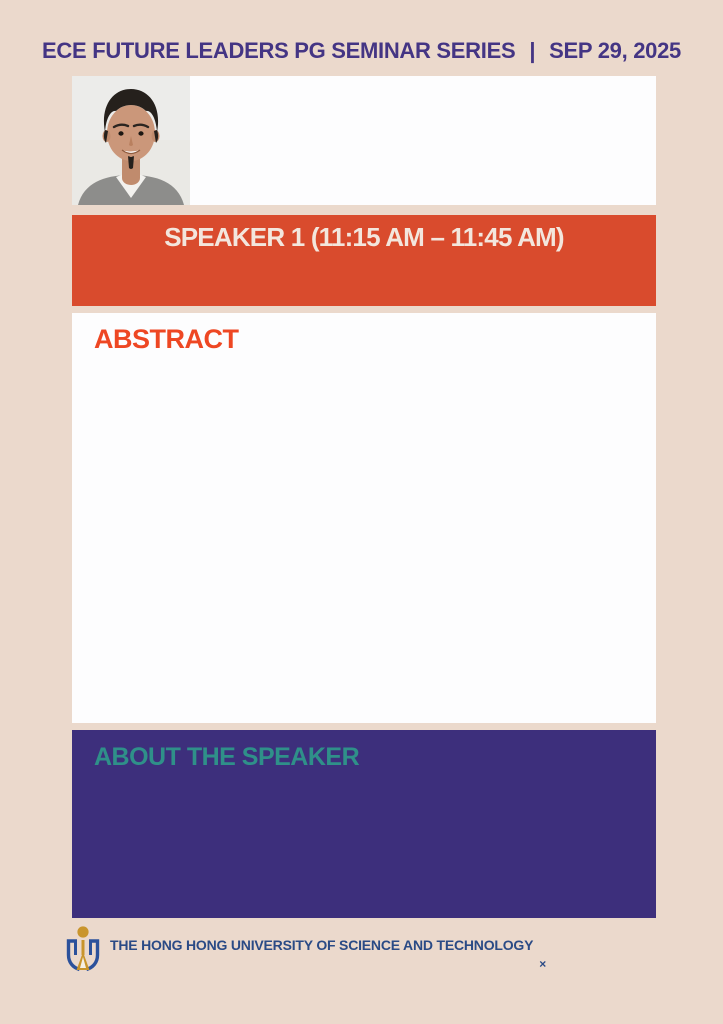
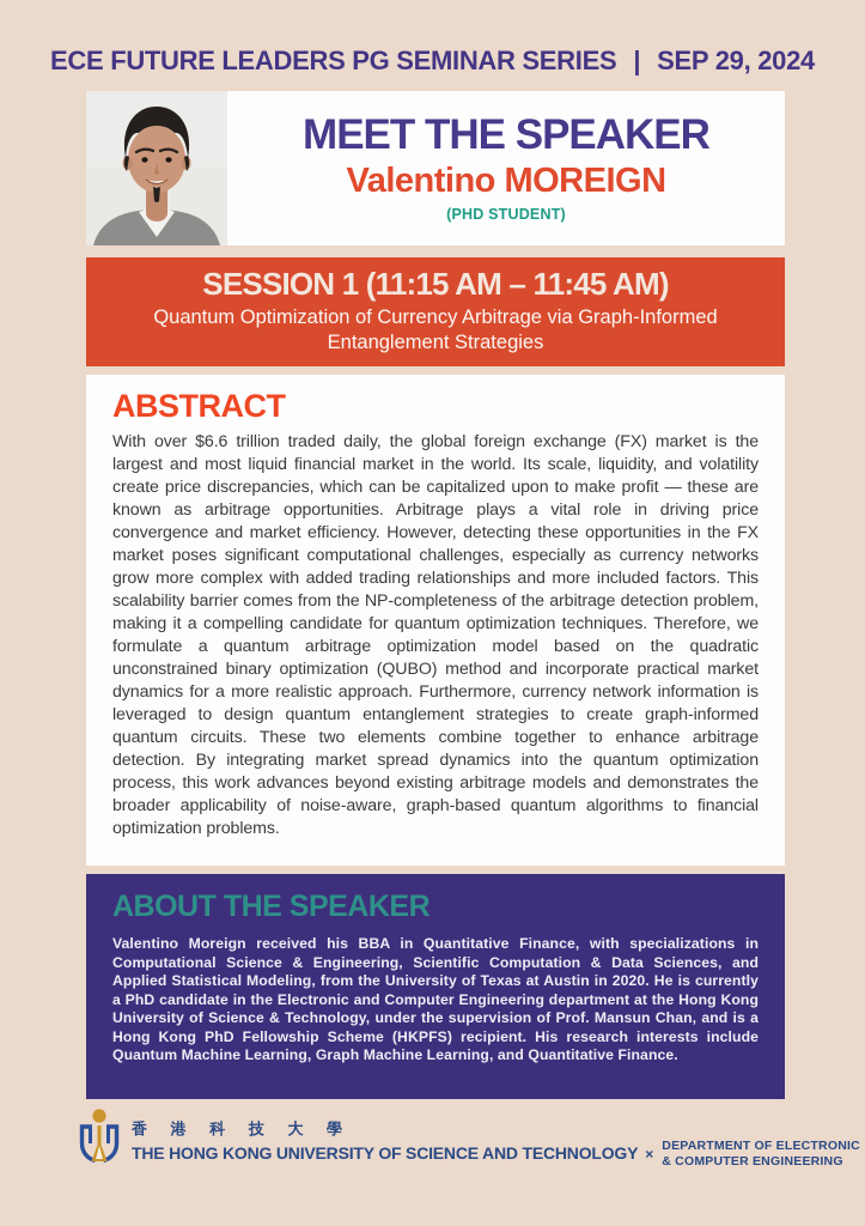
- ECE FUTURE LEADERS PG SEMINAR SERIES | SEP 29, 2025
+ ECE FUTURE LEADERS PG SEMINAR SERIES | SEP 29, 2024
+ MEET THE SPEAKER
+ Valentino MOREIGN
+ (PHD STUDENT)
- SPEAKER 1 (11:15 AM – 11:45 AM)
+ SESSION 1 (11:15 AM – 11:45 AM)
+ Quantum Optimization of Currency Arbitrage via Graph-Informed Entanglement Strategies
  ABSTRACT
+ With over $6.6 trillion traded daily, the global foreign exchange (FX) market is the largest and most liquid financial market in the world. Its scale, liquidity, and volatility create price discrepancies, which can be capitalized upon to make profit — these are known as arbitrage opportunities. Arbitrage plays a vital role in driving price convergence and market efficiency. However, detecting these opportunities in the FX market poses significant computational challenges, especially as currency networks grow more complex with added trading relationships and more included factors. This scalability barrier comes from the NP-completeness of the arbitrage detection problem, making it a compelling candidate for quantum optimization techniques. Therefore, we formulate a quantum arbitrage optimization model based on the quadratic unconstrained binary optimization (QUBO) method and incorporate practical market dynamics for a more realistic approach. Furthermore, currency network information is leveraged to design quantum entanglement strategies to create graph-informed quantum circuits. These two elements combine together to enhance arbitrage detection. By integrating market spread dynamics into the quantum optimization process, this work advances beyond existing arbitrage models and demonstrates the broader applicability of noise-aware, graph-based quantum algorithms to financial optimization problems.
  ABOUT THE SPEAKER
+ Valentino Moreign received his BBA in Quantitative Finance, with specializations in Computational Science & Engineering, Scientific Computation & Data Sciences, and Applied Statistical Modeling, from the University of Texas at Austin in 2020. He is currently a PhD candidate in the Electronic and Computer Engineering department at the Hong Kong University of Science & Technology, under the supervision of Prof. Mansun Chan, and is a Hong Kong PhD Fellowship Scheme (HKPFS) recipient. His research interests include Quantum Machine Learning, Graph Machine Learning, and Quantitative Finance.
+ 香 港 科 技 大 學
- THE HONG HONG UNIVERSITY OF SCIENCE AND TECHNOLOGY
+ THE HONG KONG UNIVERSITY OF SCIENCE AND TECHNOLOGY
  ×
+ DEPARTMENT OF ELECTRONIC
+ & COMPUTER ENGINEERING
